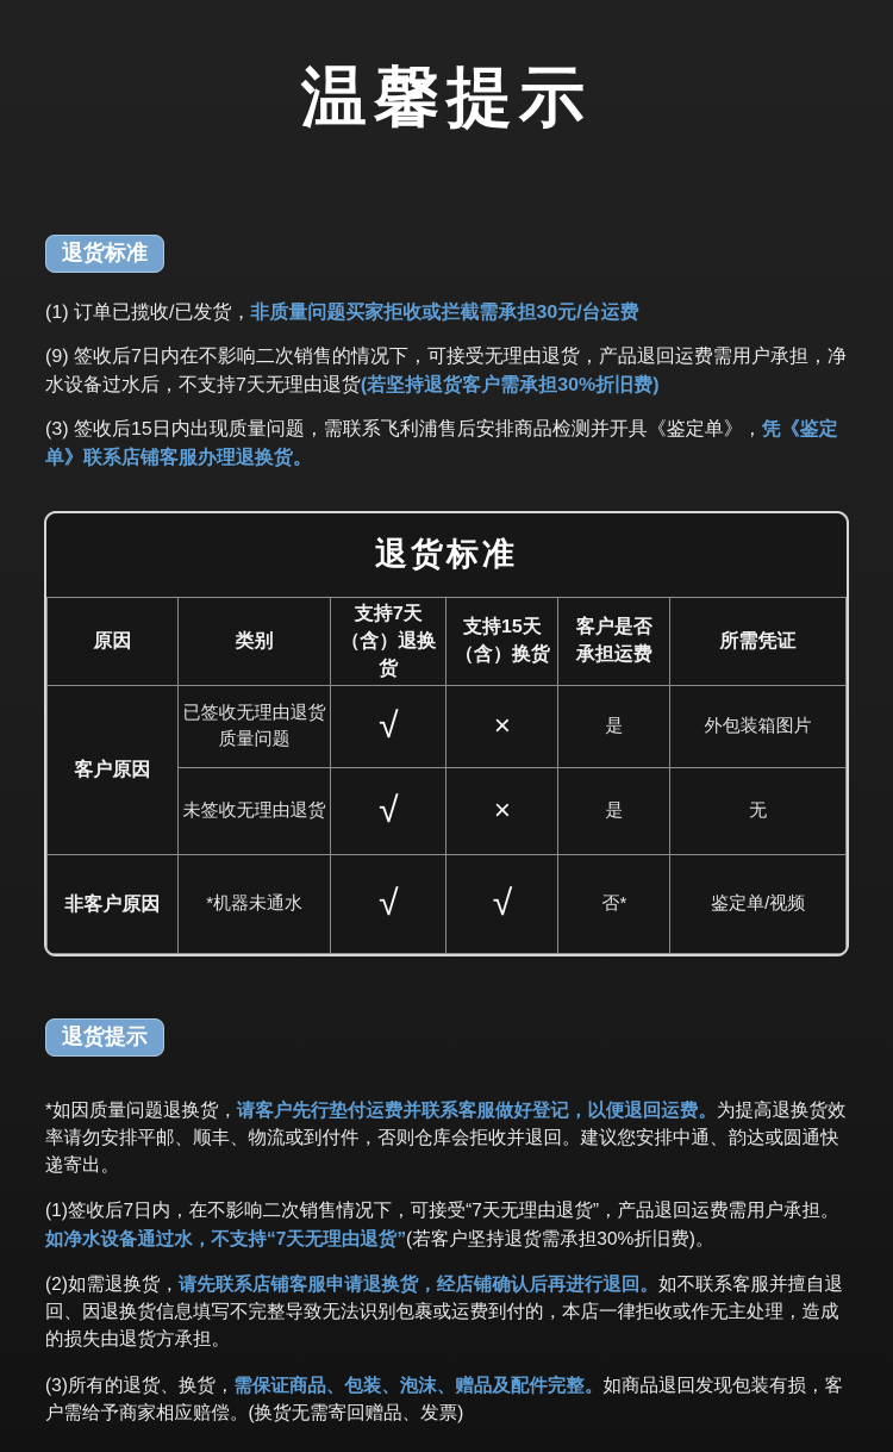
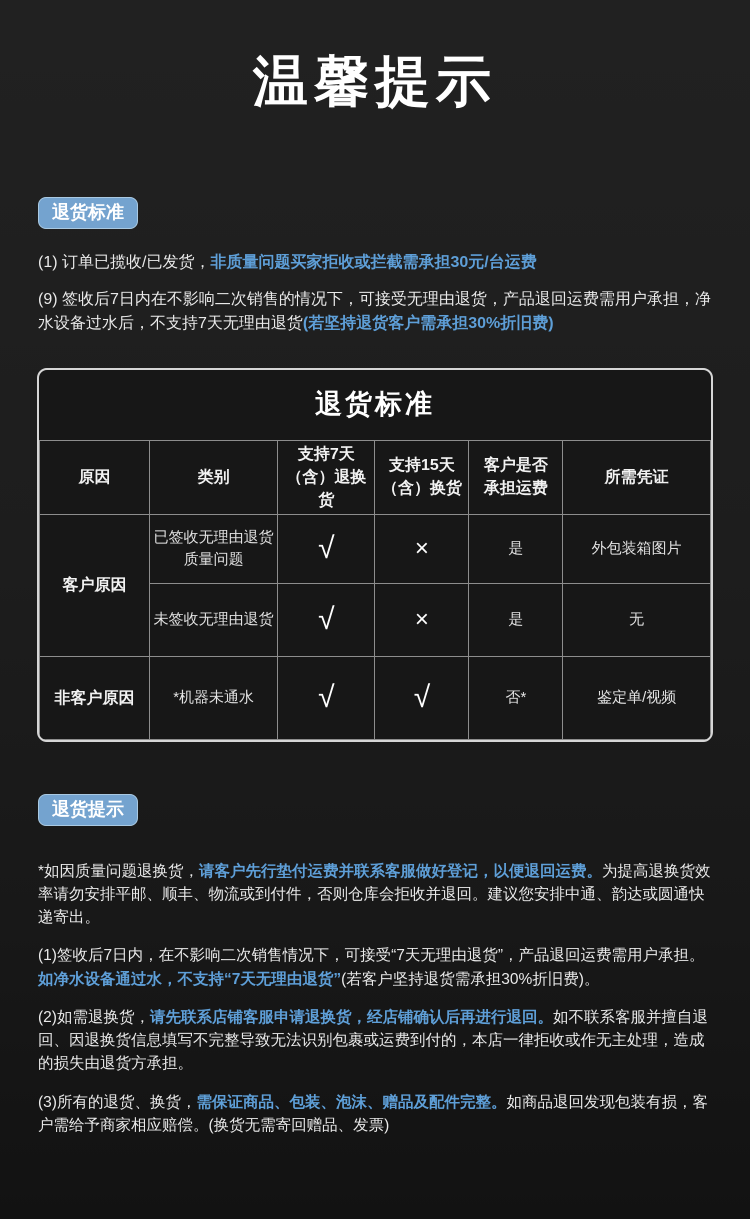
  温馨提示
  退货标准
  (1) 订单已揽收/已发货，非质量问题买家拒收或拦截需承担30元/台运费
  (9) 签收后7日内在不影响二次销售的情况下，可接受无理由退货，产品退回运费需用户承担，净水设备过水后，不支持7天无理由退货(若坚持退货客户需承担30%折旧费)
- (3) 签收后15日内出现质量问题，需联系飞利浦售后安排商品检测并开具《鉴定单》，凭《鉴定单》联系店铺客服办理退换货。
  退货标准
  原因	类别	支持7天（含）退换货	支持15天（含）换货	客户是否承担运费	所需凭证
  客户原因	已签收无理由退货质量问题	√	×	是	外包装箱图片
  未签收无理由退货	√	×	是	无
  非客户原因	*机器未通水	√	√	否*	鉴定单/视频
  退货提示
  *如因质量问题退换货，请客户先行垫付运费并联系客服做好登记，以便退回运费。为提高退换货效率请勿安排平邮、顺丰、物流或到付件，否则仓库会拒收并退回。建议您安排中通、韵达或圆通快递寄出。
  (1)签收后7日内，在不影响二次销售情况下，可接受“7天无理由退货”，产品退回运费需用户承担。如净水设备通过水，不支持“7天无理由退货”(若客户坚持退货需承担30%折旧费)。
  (2)如需退换货，请先联系店铺客服申请退换货，经店铺确认后再进行退回。如不联系客服并擅自退回、因退换货信息填写不完整导致无法识别包裹或运费到付的，本店一律拒收或作无主处理，造成的损失由退货方承担。
  (3)所有的退货、换货，需保证商品、包装、泡沫、赠品及配件完整。如商品退回发现包装有损，客户需给予商家相应赔偿。(换货无需寄回赠品、发票)
